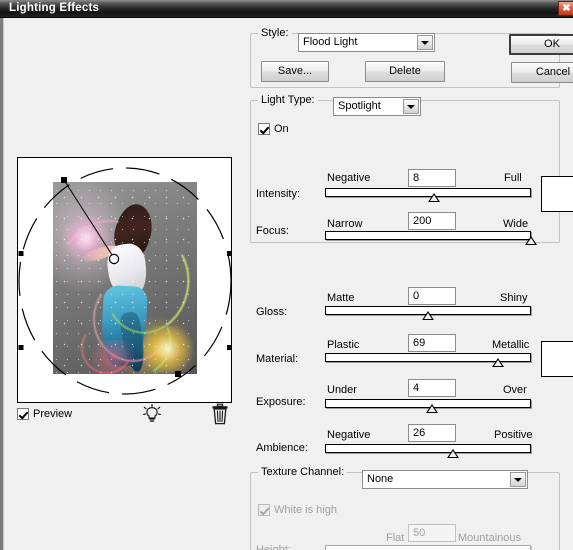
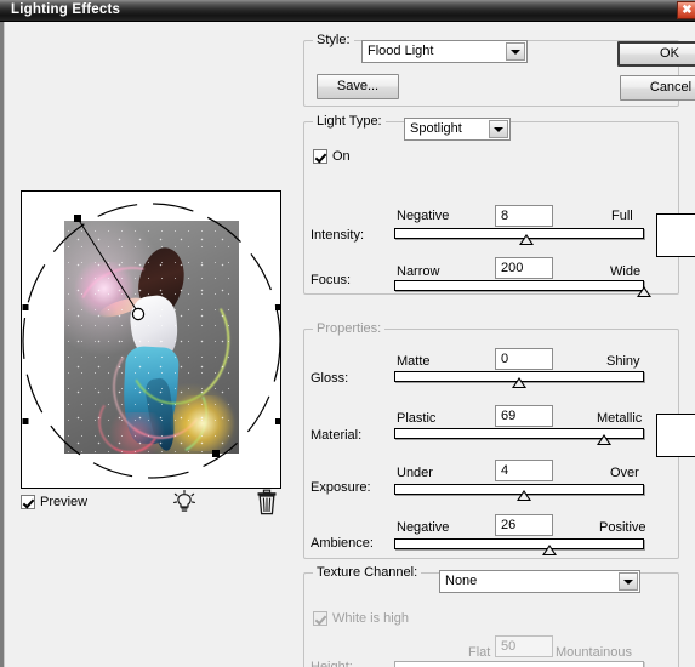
  Lighting Effects
  ✖
  Preview
  Style:
  Flood Light
  Save...
- Delete
  OK
  Cancel
  Light Type:
  Spotlight
  On
  Intensity:
  Negative
  Full
  8
  Focus:
  Narrow
  Wide
  200
+ Properties:
  Gloss:
  Matte
  Shiny
  0
  Material:
  Plastic
  Metallic
  69
  Exposure:
  Under
  Over
  4
  Ambience:
  Negative
  Positive
  26
  Texture Channel:
  None
  White is high
  Flat
  Mountainous
  50
